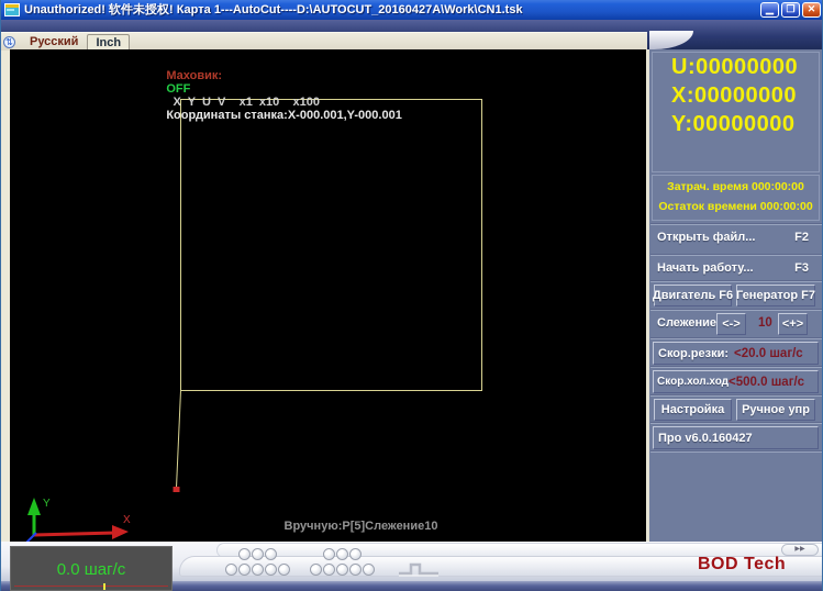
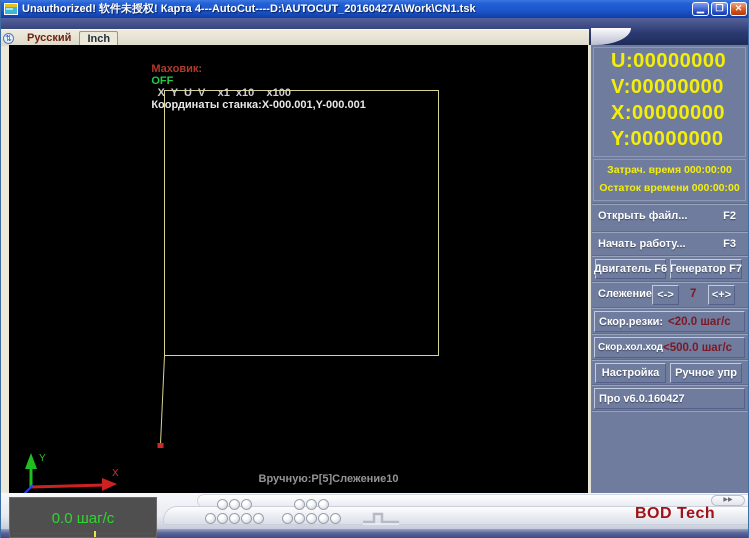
- Unauthorized! 软件未授权! Карта 1---AutoCut----D:\AUTOCUT_20160427A\Work\CN1.tsk
+ Unauthorized! 软件未授权! Карта 4---AutoCut----D:\AUTOCUT_20160427A\Work\CN1.tsk
  ▁
  ❐
  ✕
  ⇅
  Русский
  Inch
  Y
  X
  Маховик: OFF X Y U V x1 x10 x100 Координаты станка:X-000.001,Y-000.001
  Вручную:P[5]Слежение10
  U:00000000
+ V:00000000
  X:00000000
  Y:00000000
  Затрач. время 000:00:00
  Остаток времени 000:00:00
  Открыть файл...
  F2
  Начать работу...
  F3
  Двигатель F6
  Генератор F7
  Слежение
  <->
- 10
+ 7
  <+>
  Скор.резки:
  <20.0 шаг/с
  Скор.хол.ход
  <500.0 шаг/с
  Настройка
  Ручное упр
  Про v6.0.160427
  0.0 шаг/с
  BOD Tech
